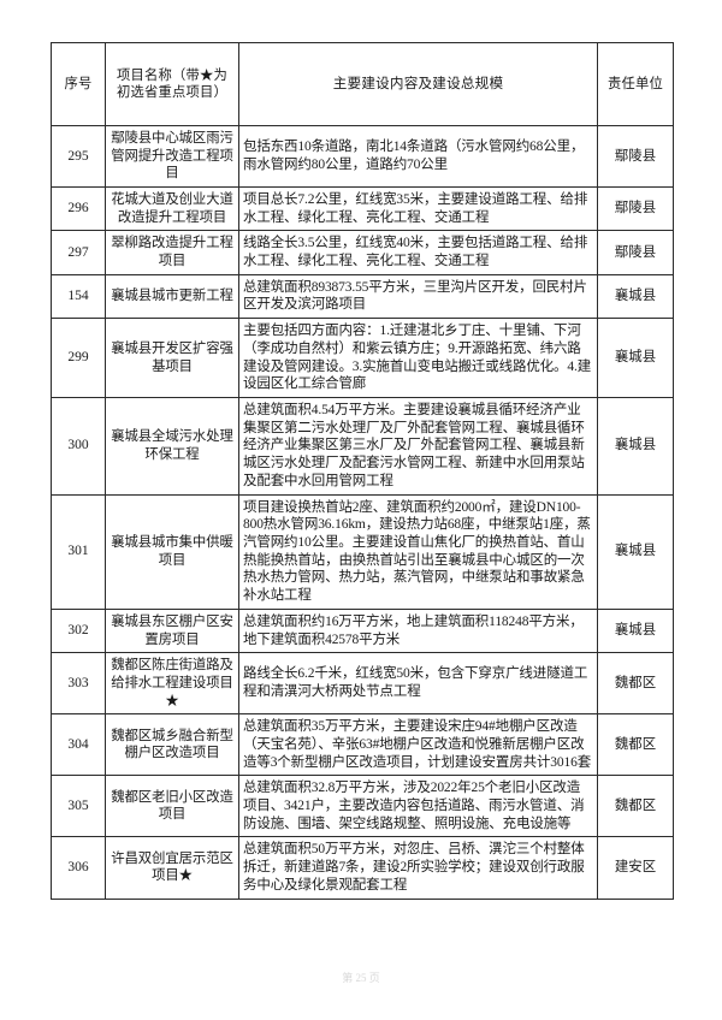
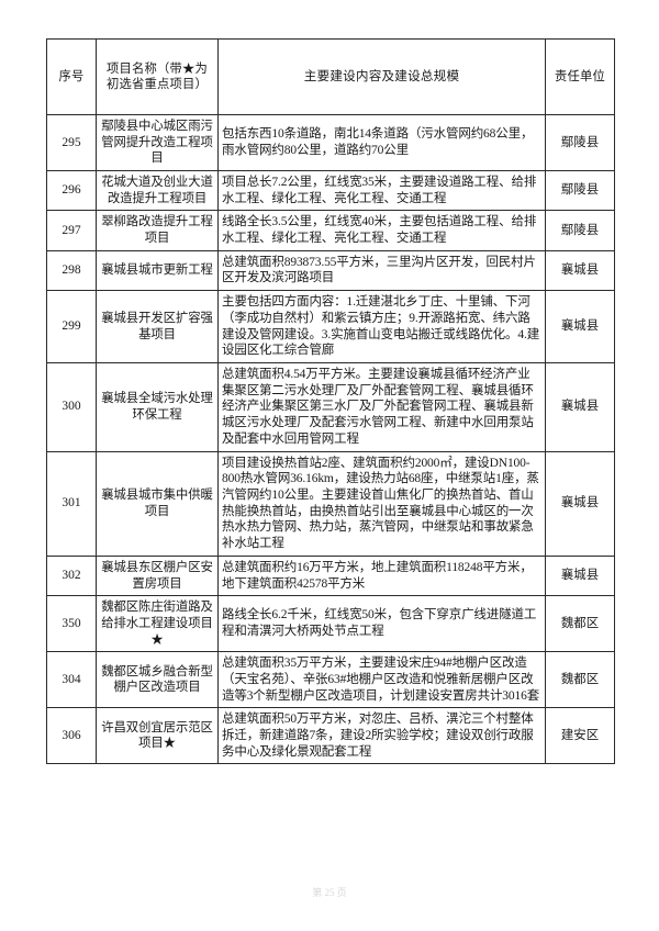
  序号	项目名称（带★为初选省重点项目）	主要建设内容及建设总规模	责任单位
  295	鄢陵县中心城区雨污管网提升改造工程项目	包括东西10条道路，南北14条道路（污水管网约68公里，雨水管网约80公里，道路约70公里	鄢陵县
  296	花城大道及创业大道改造提升工程项目	项目总长7.2公里，红线宽35米，主要建设道路工程、给排水工程、绿化工程、亮化工程、交通工程	鄢陵县
  297	翠柳路改造提升工程项目	线路全长3.5公里，红线宽40米，主要包括道路工程、给排水工程、绿化工程、亮化工程、交通工程	鄢陵县
- 154	襄城县城市更新工程	总建筑面积893873.55平方米，三里沟片区开发，回民村片区开发及滨河路项目	襄城县
+ 298	襄城县城市更新工程	总建筑面积893873.55平方米，三里沟片区开发，回民村片区开发及滨河路项目	襄城县
  299	襄城县开发区扩容强基项目	主要包括四方面内容：1.迁建湛北乡丁庄、十里铺、下河（李成功自然村）和紫云镇方庄；9.开源路拓宽、纬六路建设及管网建设。3.实施首山变电站搬迁或线路优化。4.建设园区化工综合管廊	襄城县
  300	襄城县全域污水处理环保工程	总建筑面积4.54万平方米。主要建设襄城县循环经济产业集聚区第二污水处理厂及厂外配套管网工程、襄城县循环经济产业集聚区第三水厂及厂外配套管网工程、襄城县新城区污水处理厂及配套污水管网工程、新建中水回用泵站及配套中水回用管网工程	襄城县
  301	襄城县城市集中供暖项目	项目建设换热首站2座、建筑面积约2000㎡，建设DN100-800热水管网36.16km，建设热力站68座，中继泵站1座，蒸汽管网约10公里。主要建设首山焦化厂的换热首站、首山热能换热首站，由换热首站引出至襄城县中心城区的一次热水热力管网、热力站，蒸汽管网，中继泵站和事故紧急补水站工程	襄城县
  302	襄城县东区棚户区安置房项目	总建筑面积约16万平方米，地上建筑面积118248平方米，地下建筑面积42578平方米	襄城县
- 303	魏都区陈庄街道路及给排水工程建设项目★	路线全长6.2千米，红线宽50米，包含下穿京广线进隧道工程和清潩河大桥两处节点工程	魏都区
+ 350	魏都区陈庄街道路及给排水工程建设项目★	路线全长6.2千米，红线宽50米，包含下穿京广线进隧道工程和清潩河大桥两处节点工程	魏都区
  304	魏都区城乡融合新型棚户区改造项目	总建筑面积35万平方米，主要建设宋庄94#地棚户区改造（天宝名苑）、辛张63#地棚户区改造和悦雅新居棚户区改造等3个新型棚户区改造项目，计划建设安置房共计3016套	魏都区
- 305	魏都区老旧小区改造项目	总建筑面积32.8万平方米，涉及2022年25个老旧小区改造项目、3421户，主要改造内容包括道路、雨污水管道、消防设施、围墙、架空线路规整、照明设施、充电设施等	魏都区
  306	许昌双创宜居示范区项目★	总建筑面积50万平方米，对忽庄、吕桥、潩沱三个村整体拆迁，新建道路7条，建设2所实验学校；建设双创行政服务中心及绿化景观配套工程	建安区
  第 25 页
